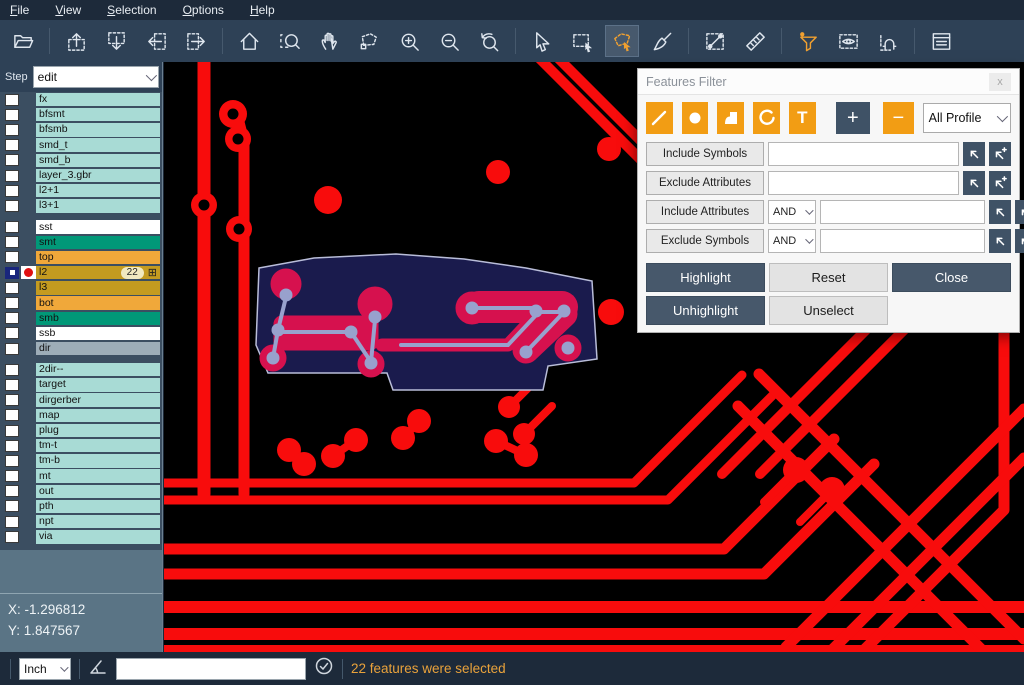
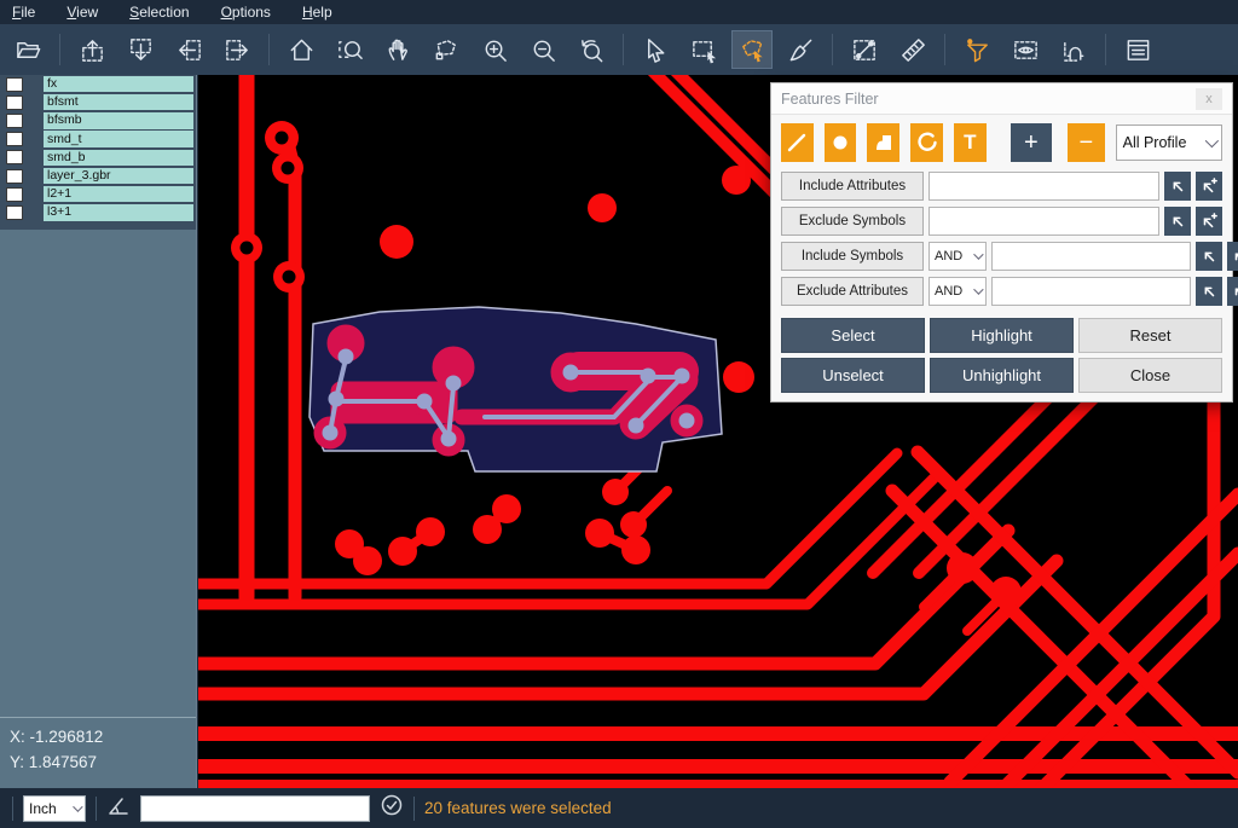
  File
  View
  Selection
  Options
  Help
- Step
- edit
  fx
  bfsmt
  bfsmb
  smd_t
  smd_b
  layer_3.gbr
  l2+1
  l3+1
- sst
- smt
- top
- l2
- 22
- ⊞
- l3
- bot
- smb
- ssb
- dir
- 2dir--
- target
- dirgerber
- map
- plug
- tm-t
- tm-b
- mt
- out
- pth
- npt
- via
  X: -1.296812
  Y: 1.847567
  Features Filter
  x
  T
  +
  −
  All Profile
- Include Symbols
+ Include Attributes
- Exclude Attributes
+ Exclude Symbols
- Include Attributes
+ Include Symbols
  AND
- Exclude Symbols
+ Exclude Attributes
  AND
+ Select
  Highlight
  Reset
- Close
+ Unselect
  Unhighlight
- Unselect
+ Close
  Inch
- 22 features were selected
+ 20 features were selected
